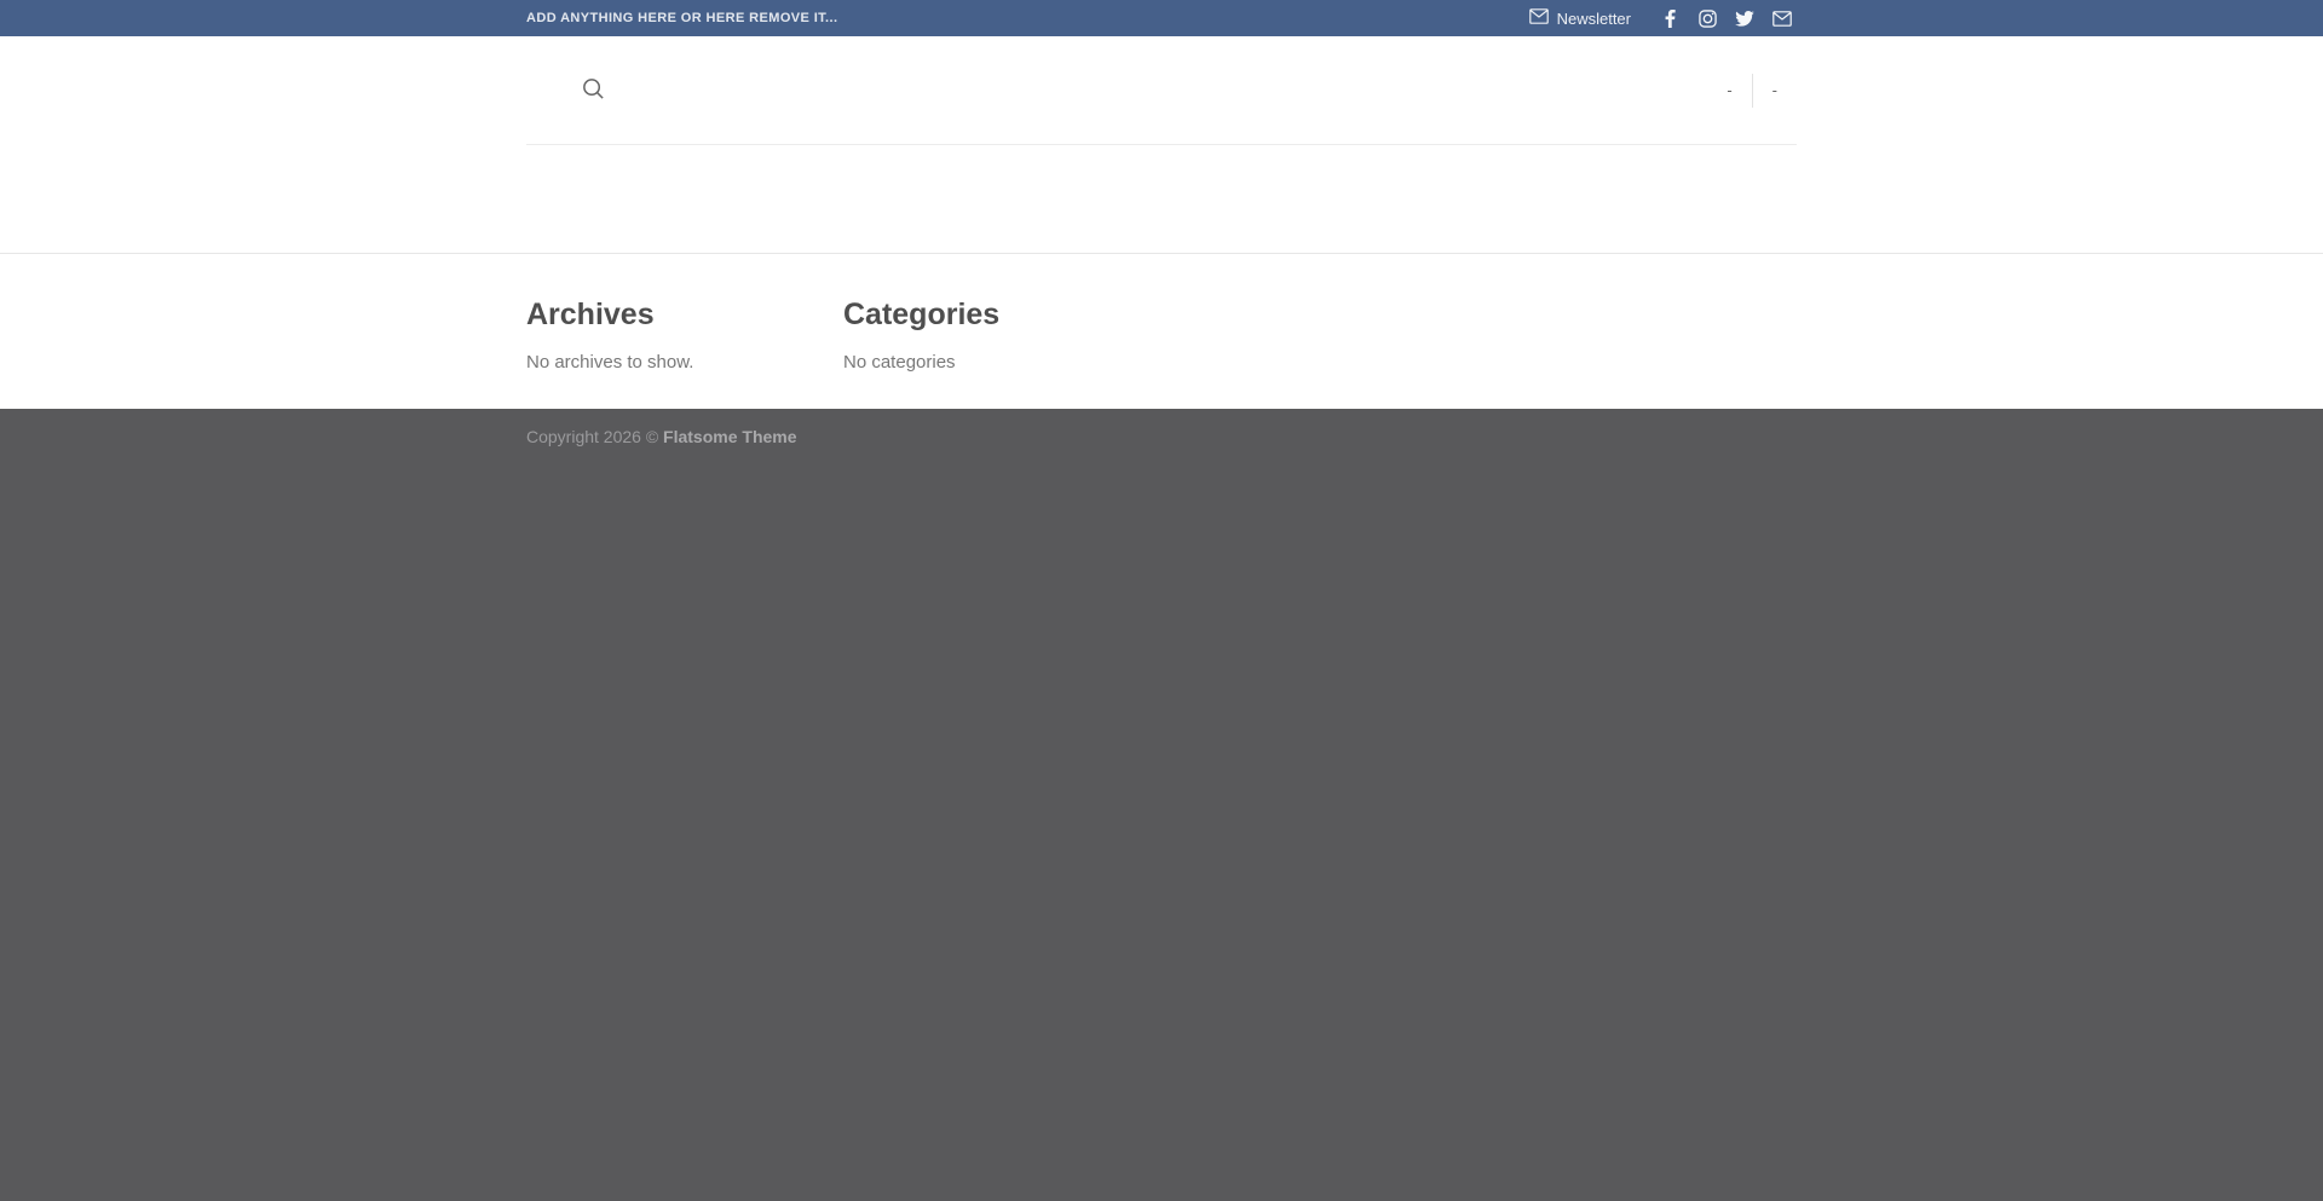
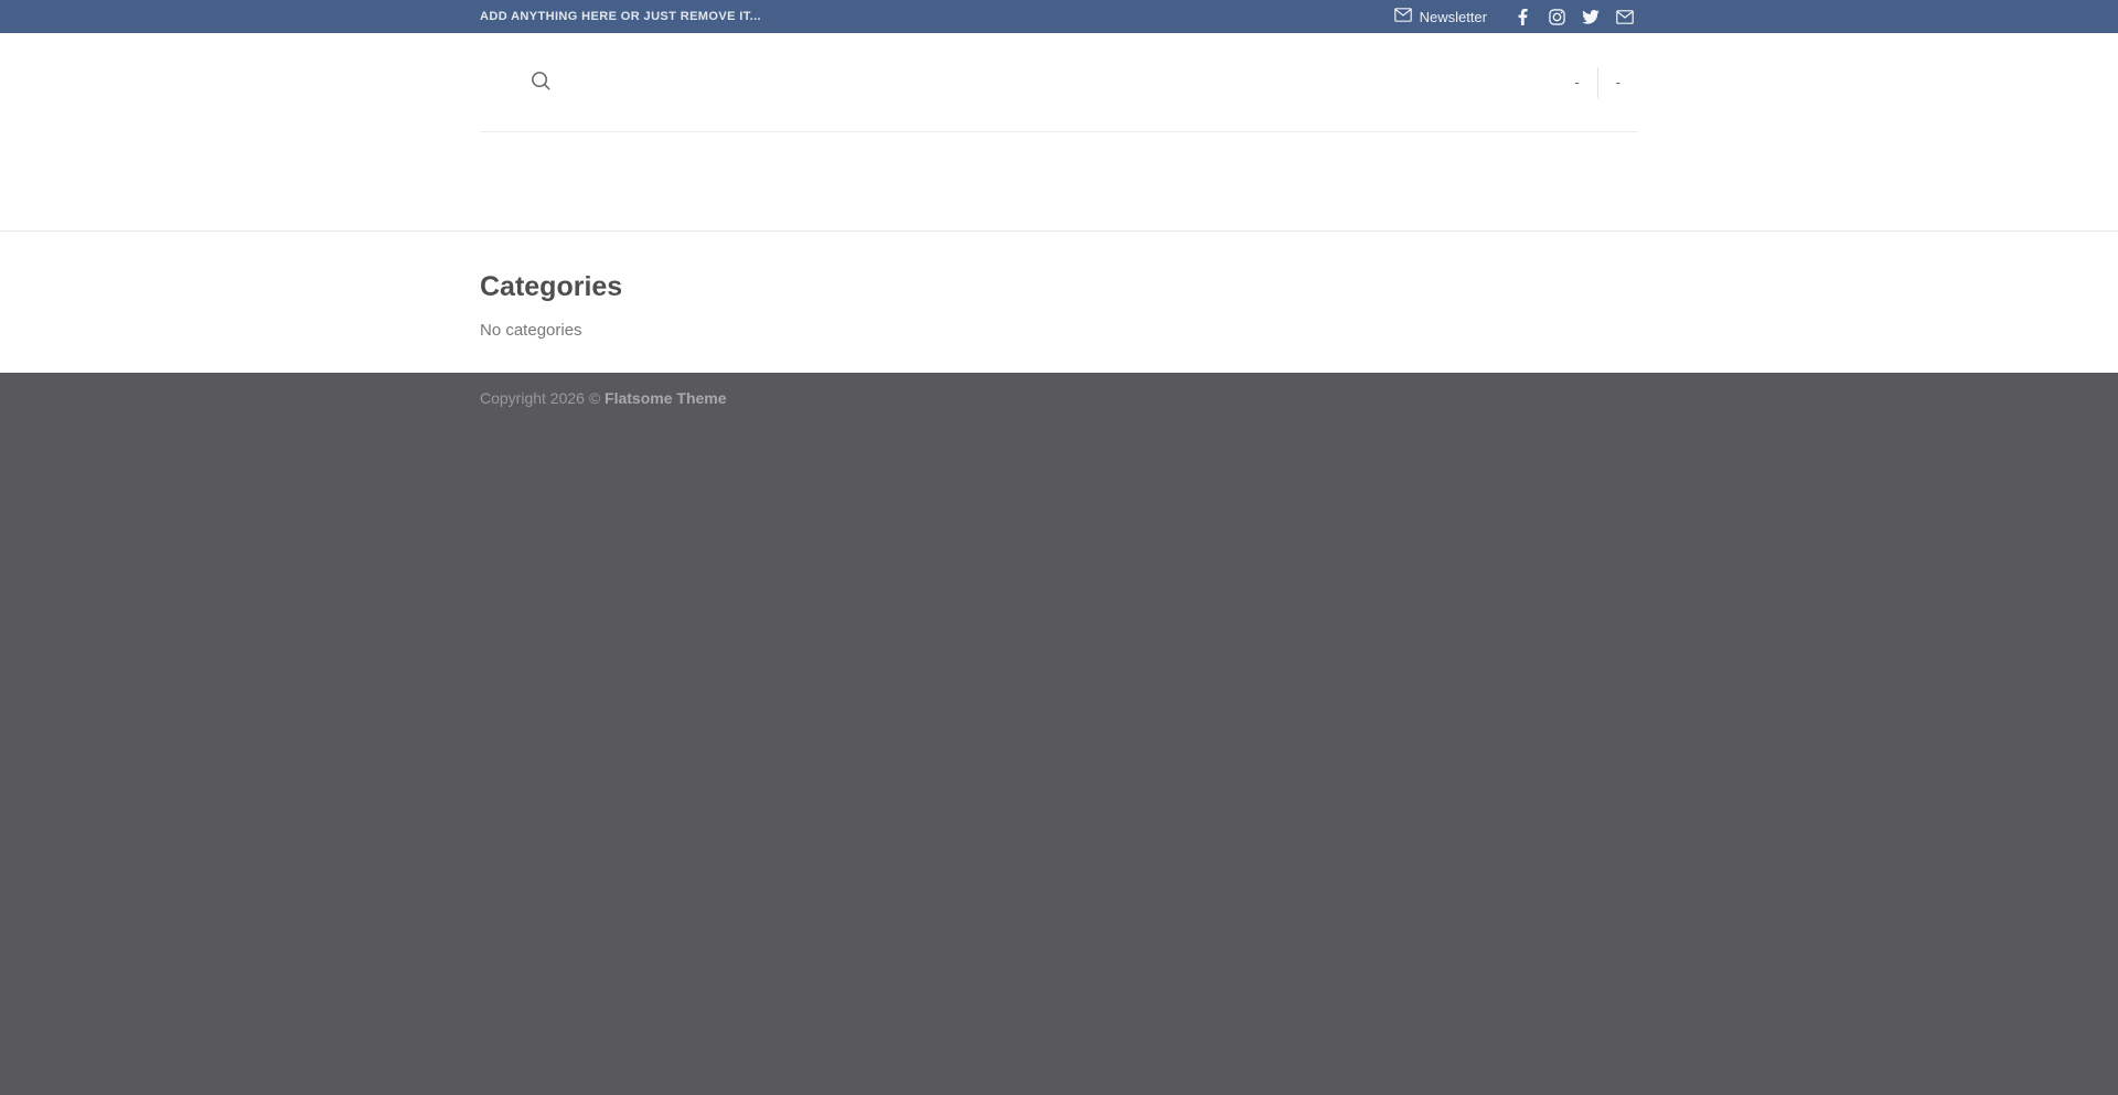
- ADD ANYTHING HERE OR HERE REMOVE IT...
+ ADD ANYTHING HERE OR JUST REMOVE IT...
  Newsletter
  -
  -
- Archives
- No archives to show.
  Categories
  No categories
  Copyright 2026 © Flatsome Theme
